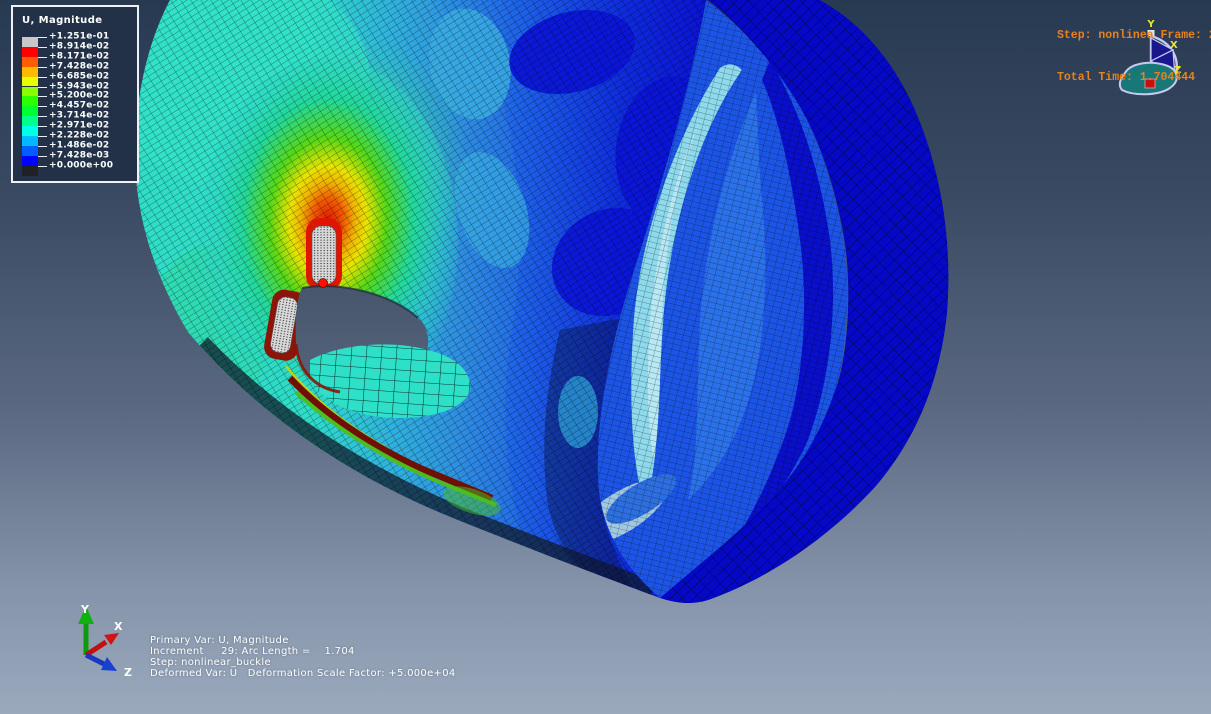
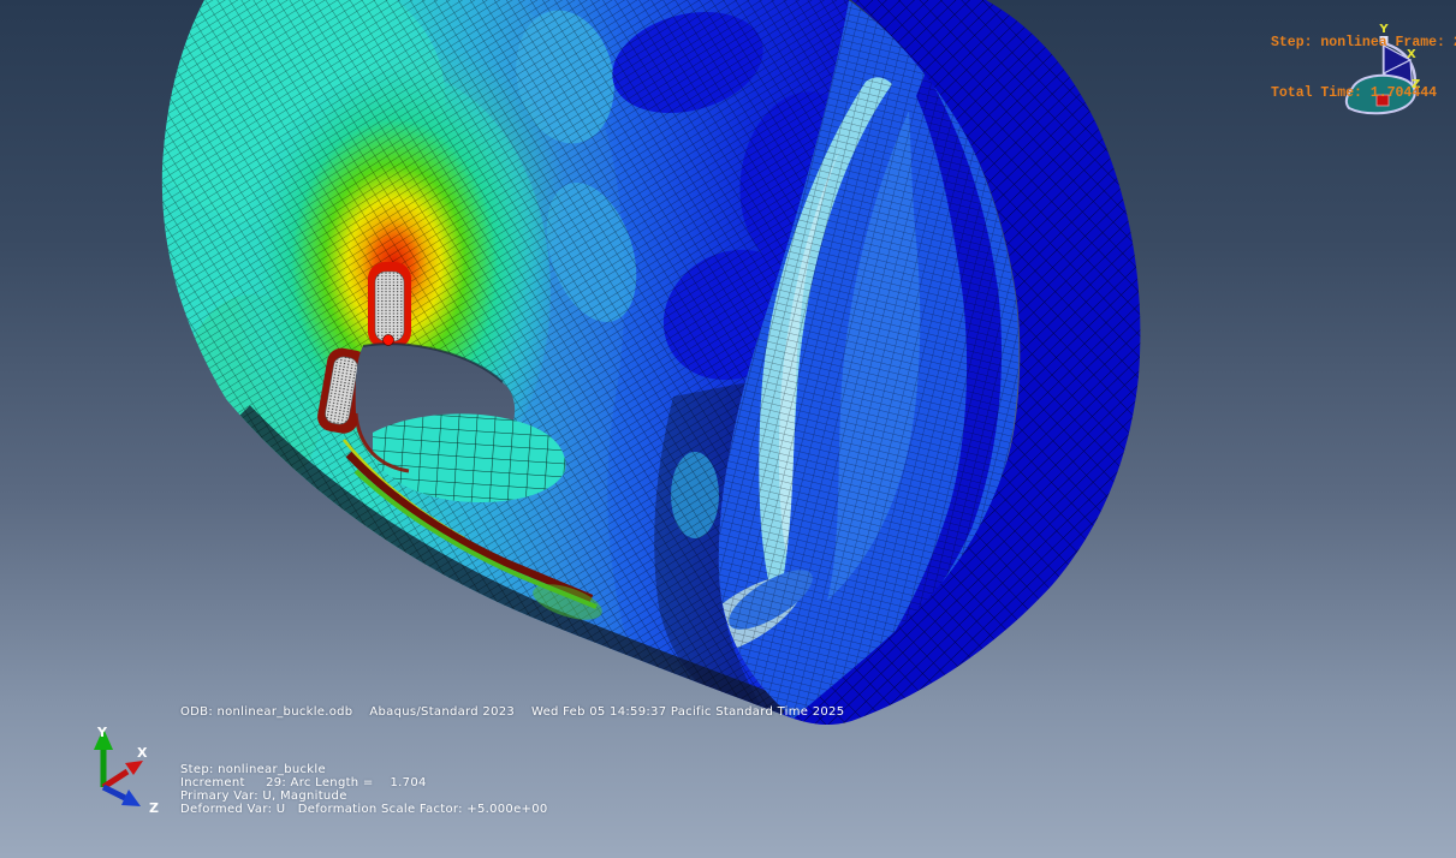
  Y
  X
  Z
  Y
  X
  Z
- U, Magnitude
- +1.251e-01
- +8.914e-02
- +8.171e-02
- +7.428e-02
- +6.685e-02
- +5.943e-02
- +5.200e-02
- +4.457e-02
- +3.714e-02
- +2.971e-02
- +2.228e-02
- +1.486e-02
- +7.428e-03
- +0.000e+00
  Step: nonlinea Frame:
  Total Time: 1.704444
+ ODB: nonlinear_buckle.odb Abaqus/Standard 2023 Wed Feb 05 14:59:37 Pacific Standard Time 2025
- Primary Var: U, Magnitude
+ Step: nonlinear_buckle
  Increment 29: Arc Length = 1.704
- Step: nonlinear_buckle
+ Primary Var: U, Magnitude
- Deformed Var: U Deformation Scale Factor: +5.000e+04
+ Deformed Var: U Deformation Scale Factor: +5.000e+00
